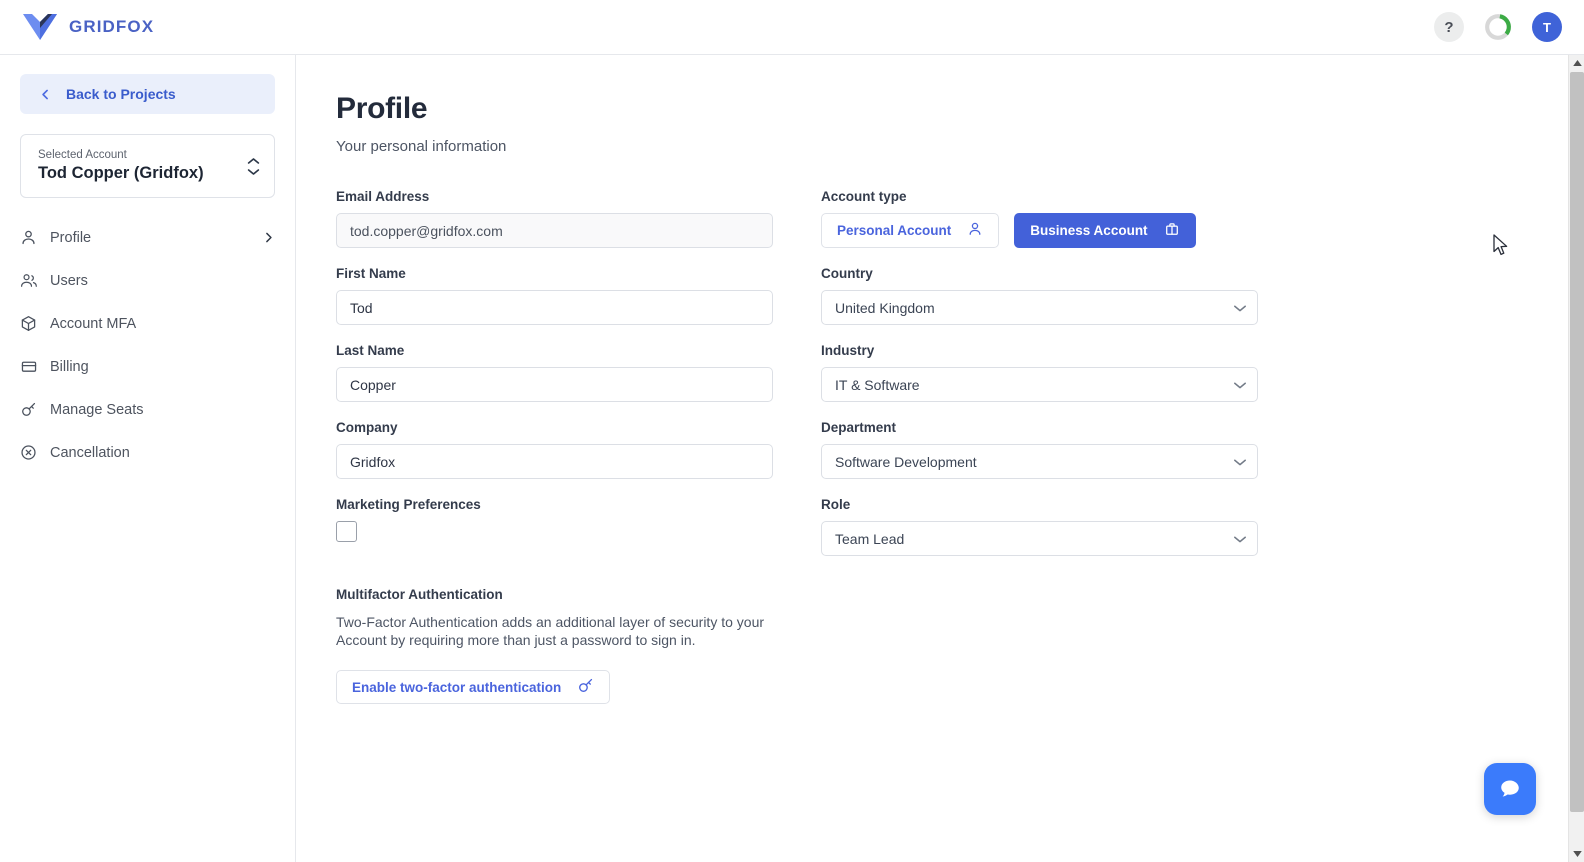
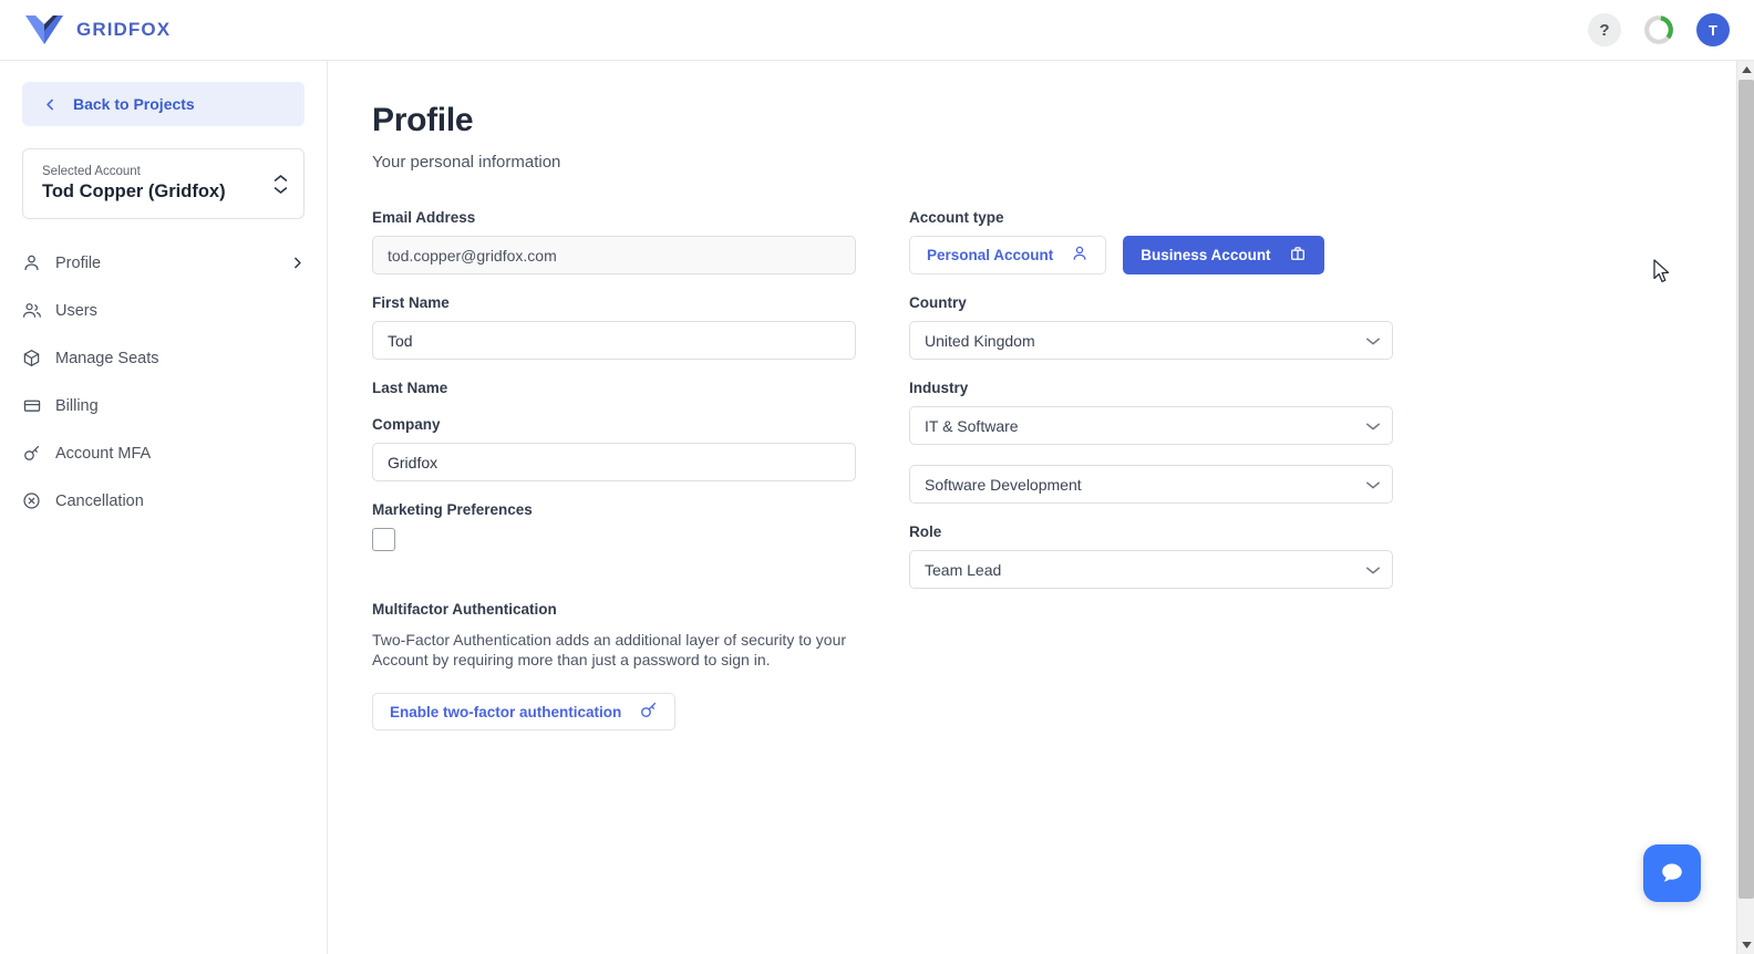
  GRIDFOX
  ?
  T
  Back to Projects
  Selected Account
  Tod Copper (Gridfox)
  Profile
  Users
- Account MFA
+ Manage Seats
  Billing
- Manage Seats
+ Account MFA
  Cancellation
  Profile
  Your personal information
  Email Address
  tod.copper@gridfox.com
  First Name
  Tod
  Last Name
- Copper
  Company
  Gridfox
  Marketing Preferences
  Multifactor Authentication
  Two-Factor Authentication adds an additional layer of security to your Account by requiring more than just a password to sign in.
  Enable two-factor authentication
  Account type
  Personal Account
  Business Account
  Country
  United Kingdom
  Industry
  IT & Software
- Department
  Software Development
  Role
  Team Lead
